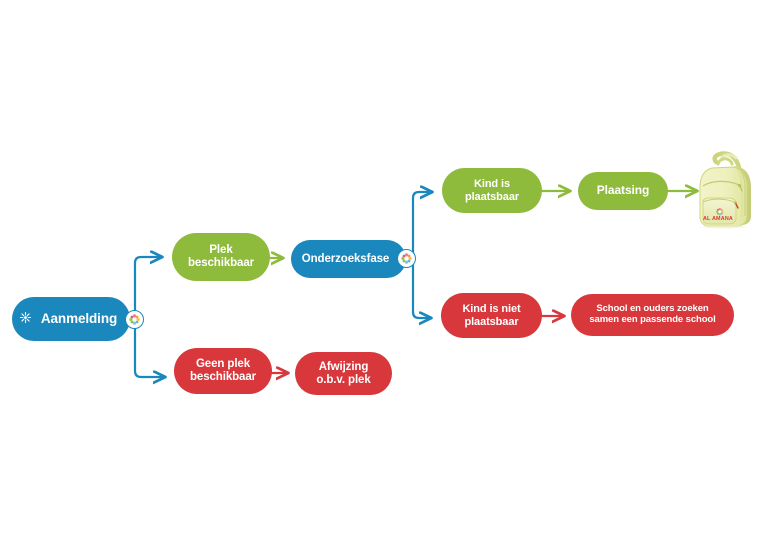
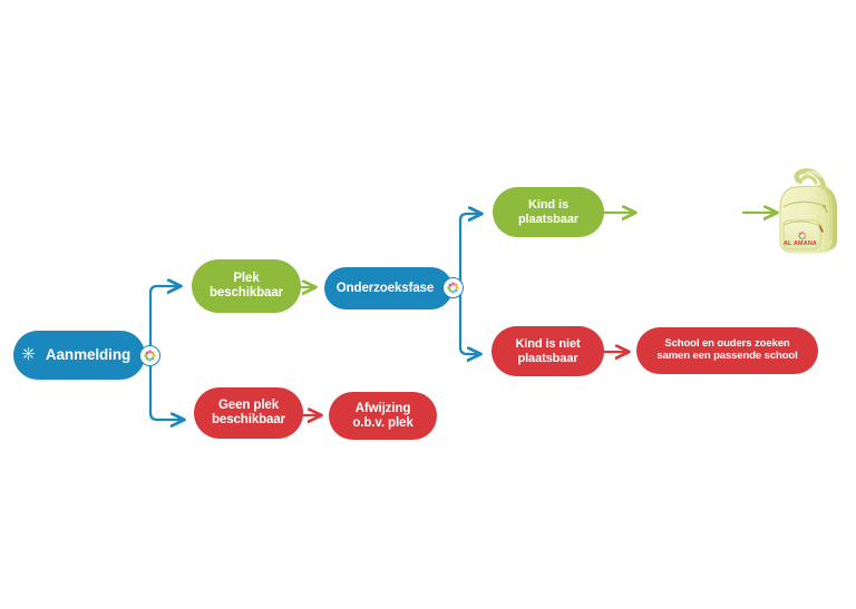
  Aanmelding
  Plek
  beschikbaar
  Onderzoeksfase
  Kind is
  plaatsbaar
- Plaatsing
  Kind is niet
  plaatsbaar
  School en ouders zoeken
  samen een passende school
  Geen plek
  beschikbaar
  Afwijzing
  o.b.v. plek
